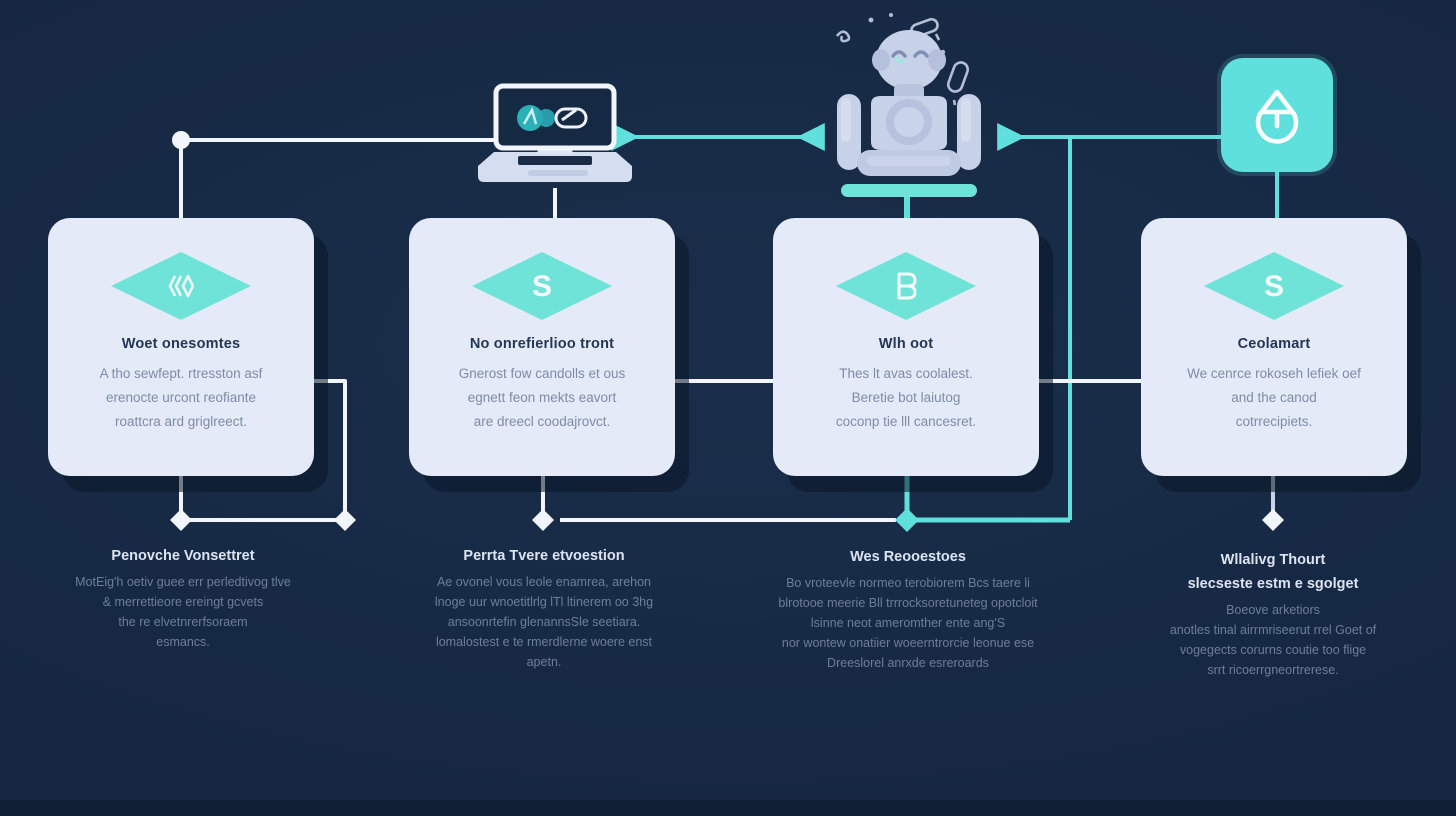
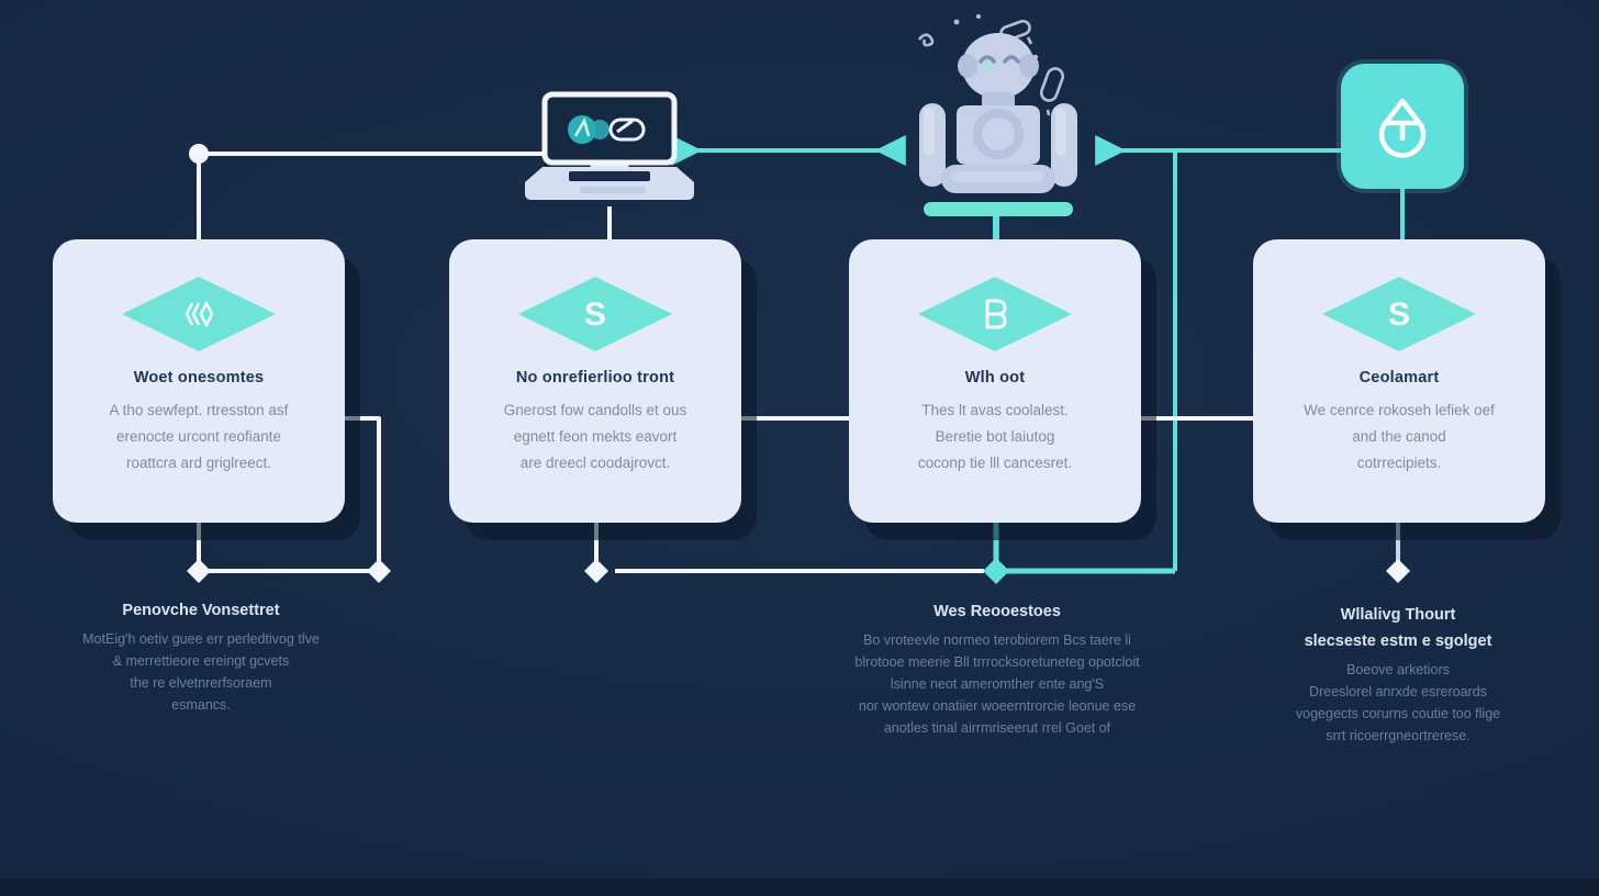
  Woet onesomtes
  A tho sewfept. rtresston asf
  erenocte urcont reofiante
  roattcra ard griglreect.
  S
  No onrefierlioo tront
  Gnerost fow candolls et ous
  egnett feon mekts eavort
  are dreecl coodajrovct.
  Wlh oot
  Thes lt avas coolalest.
  Beretie bot laiutog
  coconp tie lll cancesret.
  S
  Ceolamart
  We cenrce rokoseh lefiek oef
  and the canod
  cotrrecipiets.
  Penovche Vonsettret
  MotEig'h oetiv guee err perledtivog tlve
  & merrettieore ereingt gcvets
  the re elvetnrerfsoraem
  esmancs.
- Perrta Tvere etvoestion
- Ae ovonel vous leole enamrea, arehon
- lnoge uur wnoetitlrlg lTl ltinerem oo 3hg
- ansoonrtefin glenannsSle seetiara.
- lomalostest e te rmerdlerne woere enst
- apetn.
  Wes Reooestoes
  Bo vroteevle normeo terobiorem Bcs taere li
  blrotooe meerie Bll trrrocksoretuneteg opotcloit
  lsinne neot ameromther ente ang'S
  nor wontew onatiier woeerntrorcie leonue ese
- Dreeslorel anrxde esreroards
+ anotles tinal airrmriseerut rrel Goet of
  Wllalivg Thourt
  slecseste estm e sgolget
  Boeove arketiors
- anotles tinal airrmriseerut rrel Goet of
+ Dreeslorel anrxde esreroards
  vogegects corurns coutie too flige
  srrt ricoerrgneortrerese.
